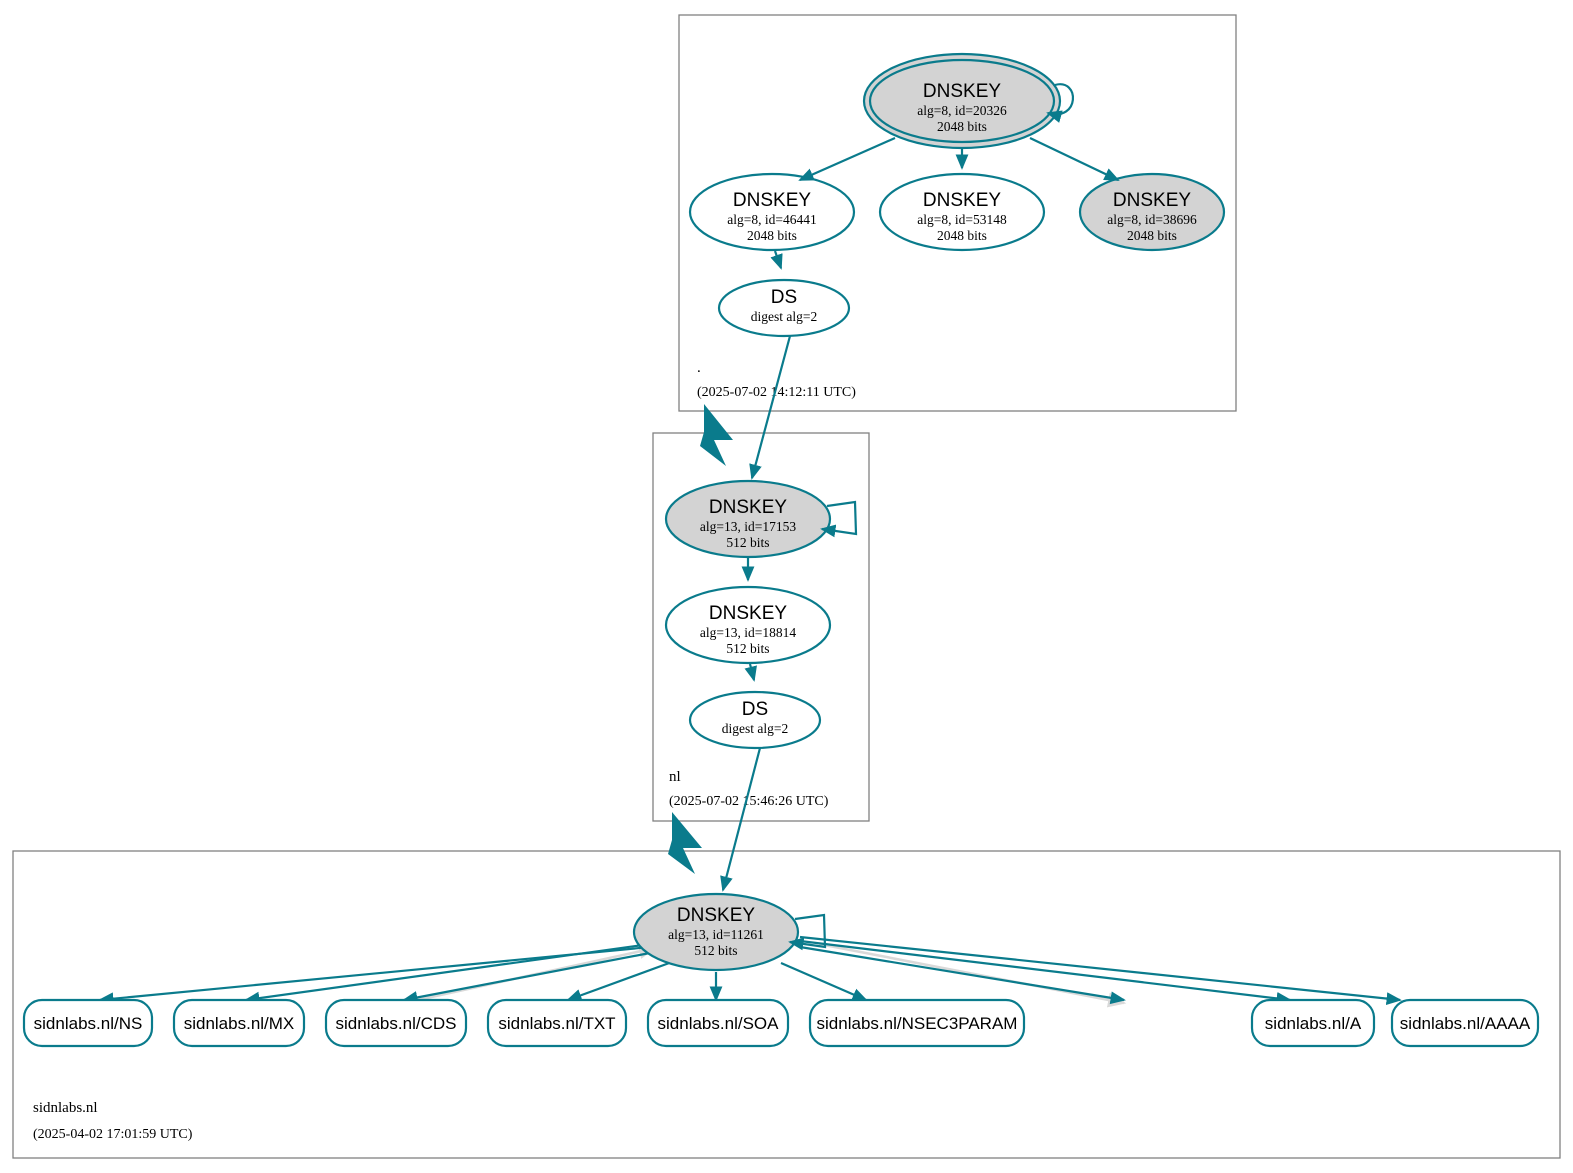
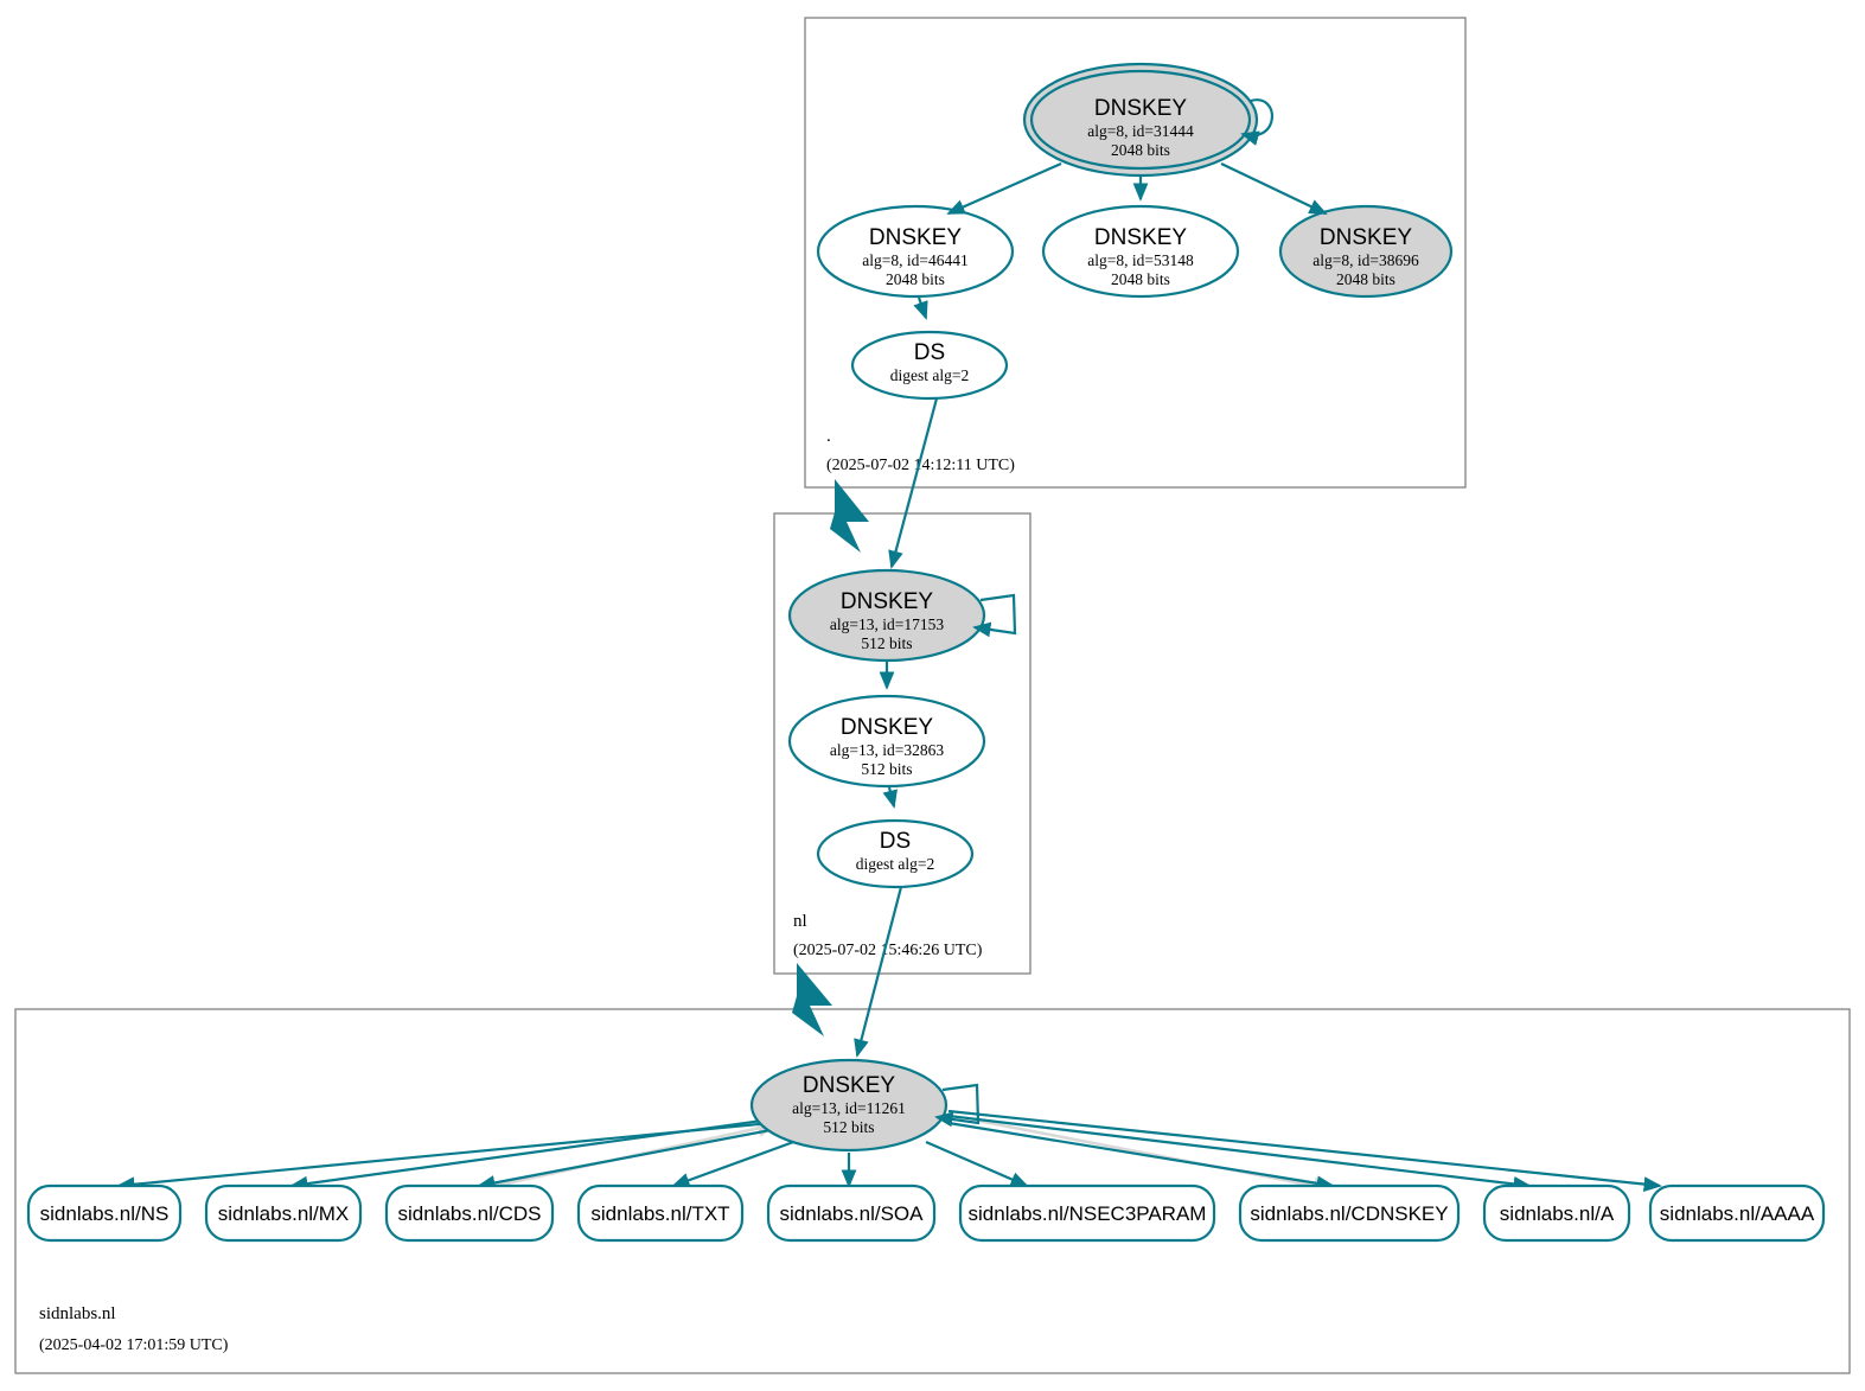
  DNSKEY
- alg=8, id=20326
+ alg=8, id=31444
  2048 bits
  DNSKEY
  alg=8, id=46441
  2048 bits
  DNSKEY
  alg=8, id=53148
  2048 bits
  DNSKEY
  alg=8, id=38696
  2048 bits
  DS
  digest alg=2
  .
  (2025-07-024:12:11 UTC)
  DNSKEY
  alg=13, id=17153
  512 bits
  DNSKEY
- alg=13, id=18814
+ alg=13, id=32863
  512 bits
  DS
  digest alg=2
  nl
  (2025-07-025:46:26 UTC)
  DNSKEY
  alg=13, id=11261
  512 bits
  sidnlabs.nl/NS
  sidnlabs.nl/MX
  sidnlabs.nl/CDS
  sidnlabs.nl/TXT
  sidnlabs.nl/SOA
  sidnlabs.nl/NSEC3PARAM
+ sidnlabs.nl/CDNSKEY
  sidnlabs.nl/A
  sidnlabs.nl/AAAA
  sidnlabs.nl
  (2025-04-02 17:01:59 UTC)
